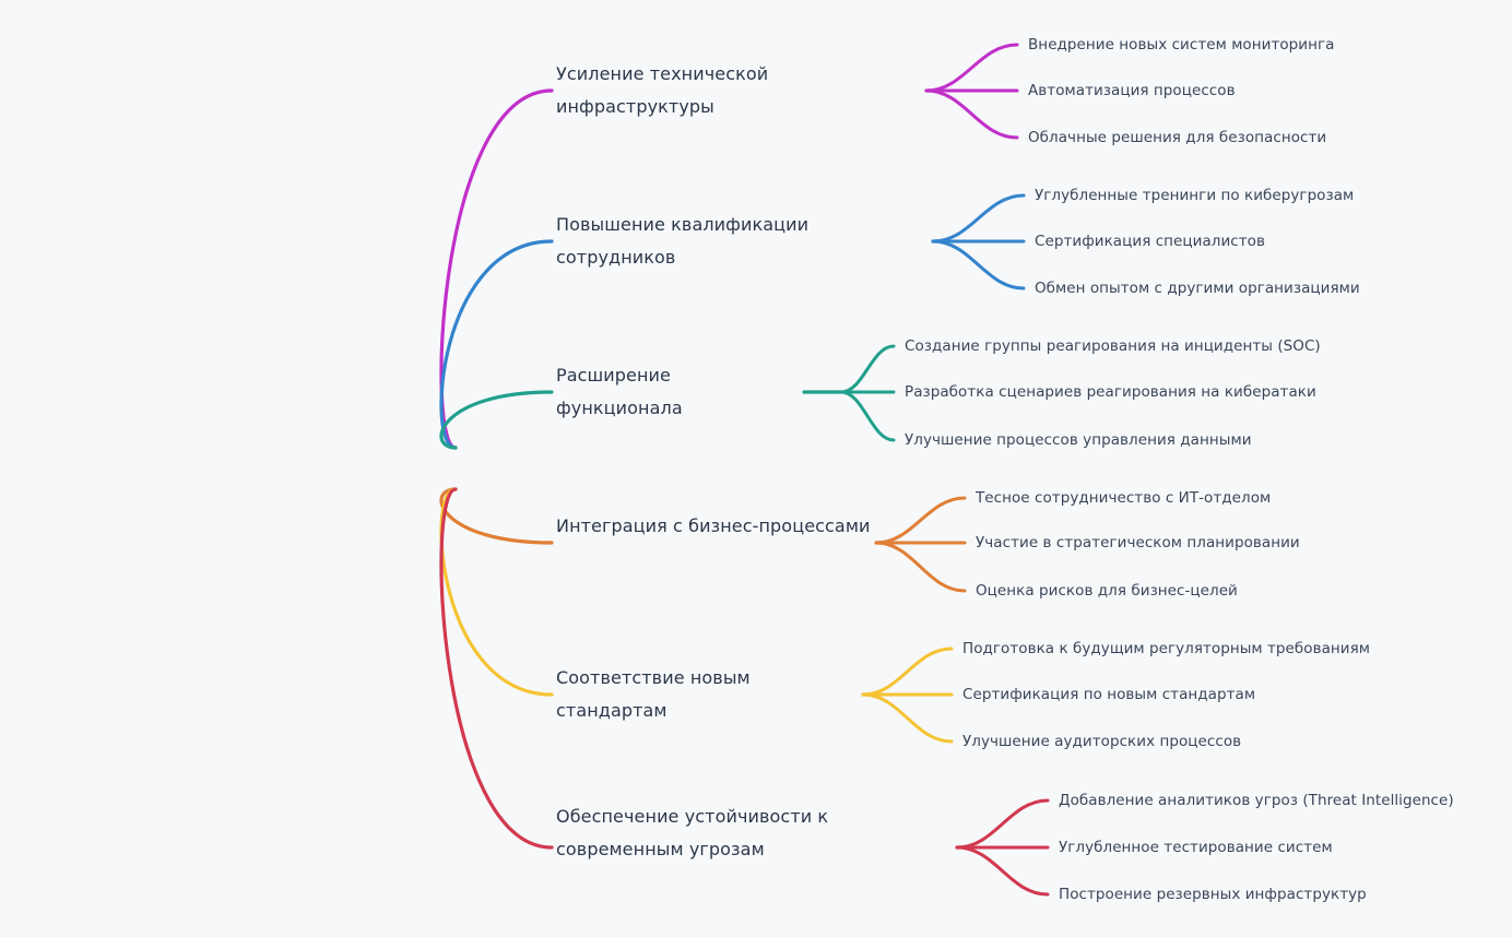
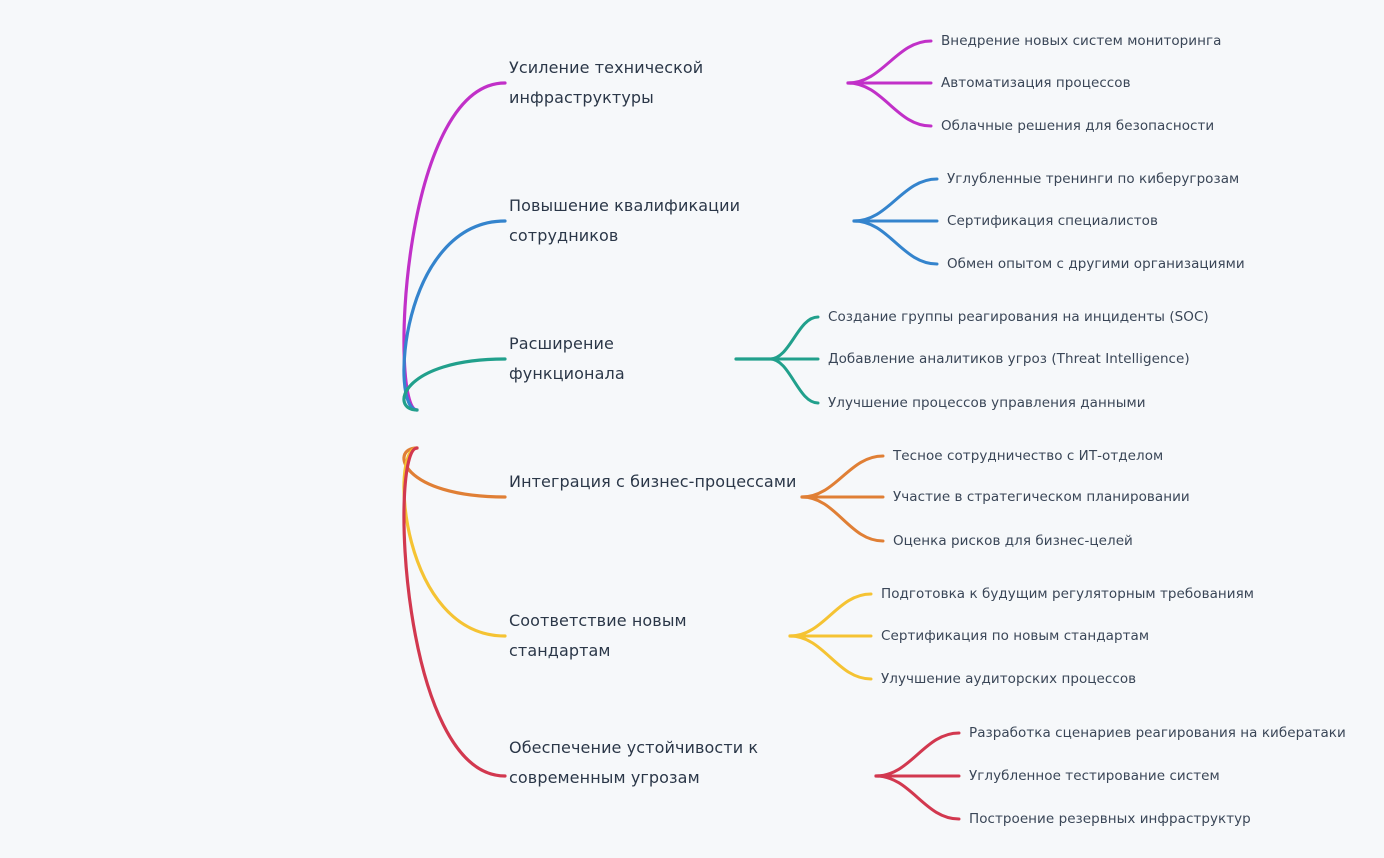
  Усиление технической инфраструктуры
  Внедрение новых систем мониторинга
  Автоматизация процессов
  Облачные решения для безопасности
  Повышение квалификации сотрудников
  Углубленные тренинги по киберугрозам
  Сертификация специалистов
  Обмен опытом с другими организациями
  Расширение функционала
  Создание группы реагирования на инциденты (SOC)
- Разработка сценариев реагирования на кибератаки
+ Добавление аналитиков угроз (Threat Intelligence)
  Улучшение процессов управления данными
  Интеграция с бизнес-процессами
  Тесное сотрудничество с ИТ-отделом
  Участие в стратегическом планировании
  Оценка рисков для бизнес-целей
  Соответствие новым стандартам
  Подготовка к будущим регуляторным требованиям
  Сертификация по новым стандартам
  Улучшение аудиторских процессов
  Обеспечение устойчивости к современным угрозам
- Добавление аналитиков угроз (Threat Intelligence)
+ Разработка сценариев реагирования на кибератаки
  Углубленное тестирование систем
  Построение резервных инфраструктур
